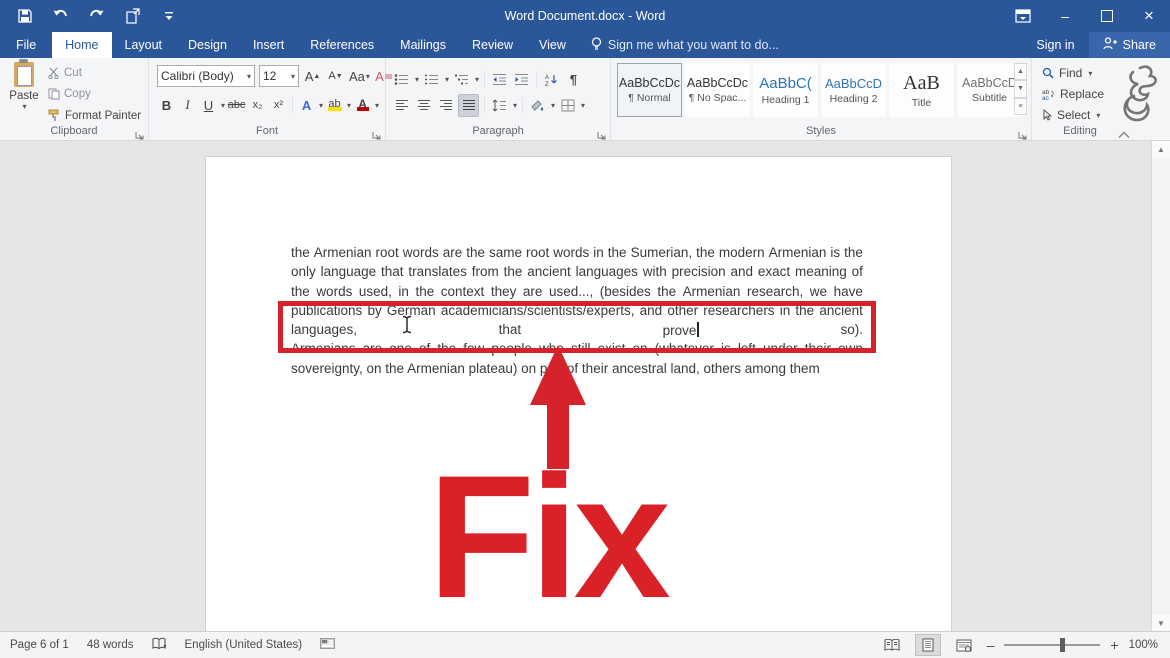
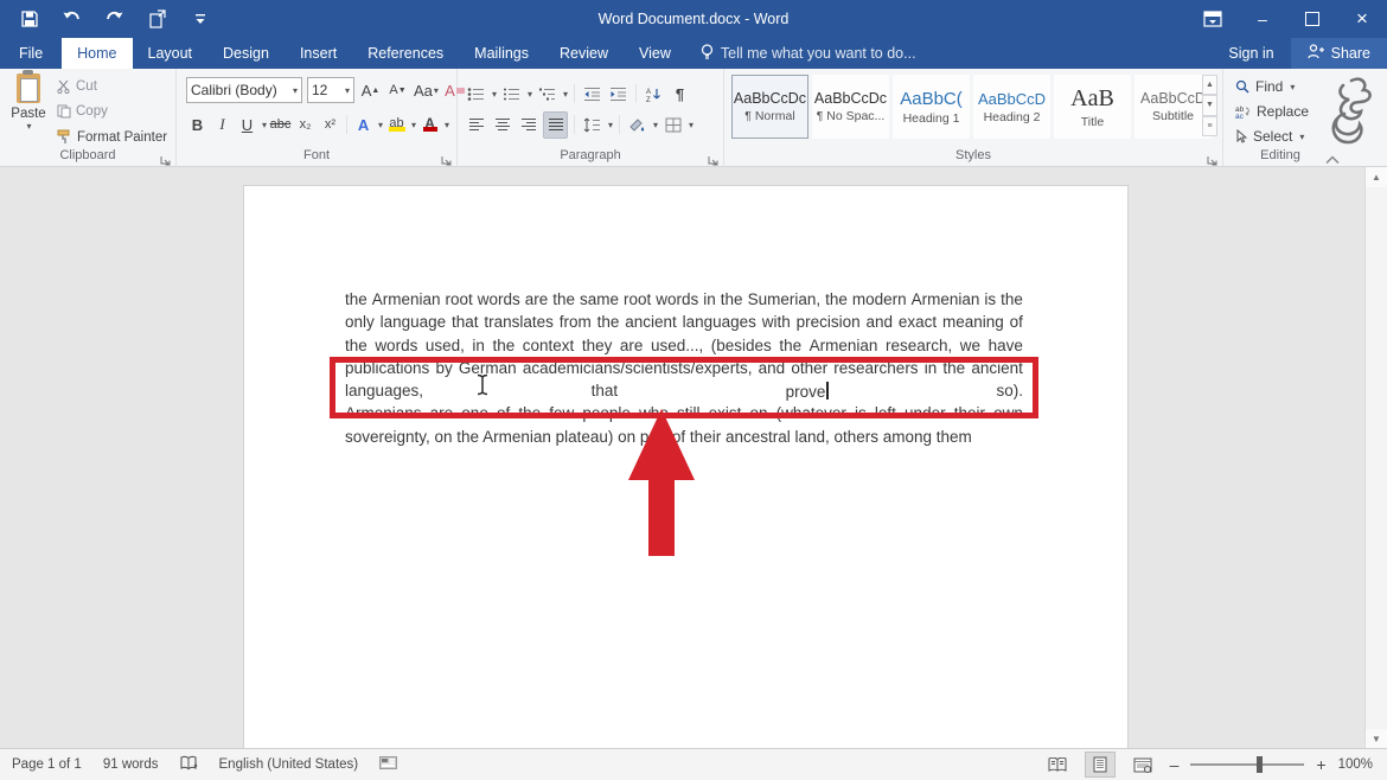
  Word Document.docx - Word
  –
  ×
  File
  Home
  Layout
  Design
  Insert
  References
  Mailings
  Review
  View
- Sign me what you want to do...
+ Tell me what you want to do...
  Sign in
  Share
  Paste
  ▾
  Cut
  Copy
  Format Painter
  Clipboard
  Calibri (Body)
  ▾
  12
  ▾
  A
  A
  Aa
  ▾
  A
  B
  I
  U
  ▾
  abc
  x₂
  x²
  A
  ▾
  ab
  ▾
  A
  ▾
  Font
  ▾
  ▾
  ▾
  ¶
  ▾
  ▾
  ▾
  Paragraph
  AaBbCcDc
  ¶ Normal
  AaBbCcDc
  ¶ No Spac...
  AaBbC(
  Heading 1
  AaBbCcD
  Heading 2
  AaB
  Title
  AaBbCcD
  Subtitle
  Styles
  Find
  ▾
  Replace
  Select
  ▾
  Editing
  the
  Armenian
  root
  words
  are
  the
  same
  root
  words
  in
  the
  Sumerian,
  the
  modern
  Armenian
  is
  the
  only
  language
  that
  translates
  from
  the
  ancient
  languages
  with
  precision
  and
  exact
  meaning
  of
  the
  words
  used,
  in
  the
  context
  they
  are
  used...,
  (besides
  the
  Armenian
  research,
  we
  have
  publications
  by
  German
  academicians/scientists/experts,
  and
  other
  researchers
  in
  the
  ancient
  languages,
  that
  prove
  so).
  Armenians
  are
  one
  of
  the
  few
  people
  who
  still
  exist
  on
  (whatever
  is
  left
  under
  their
  own
  sovereignty, on the Armenian plateau) on p of their ancestral land, others among them
  ▲
  ▼
- Fix
- Page 6 of 1
+ Page 1 of 1
- 48 words
+ 91 words
  English (United States)
  –
  +
  100%
